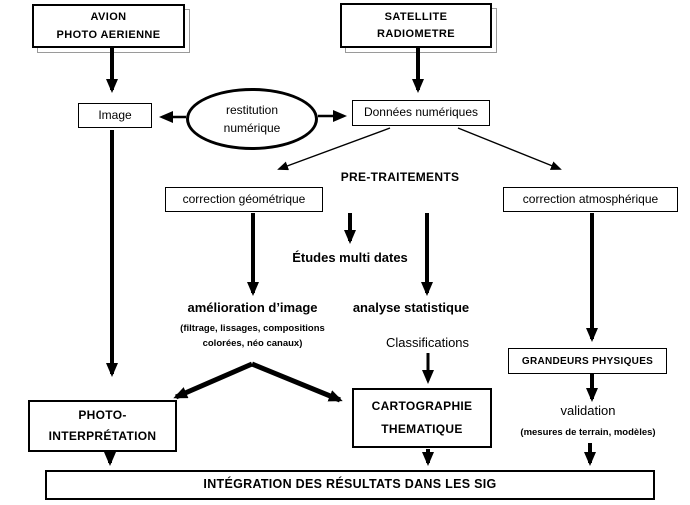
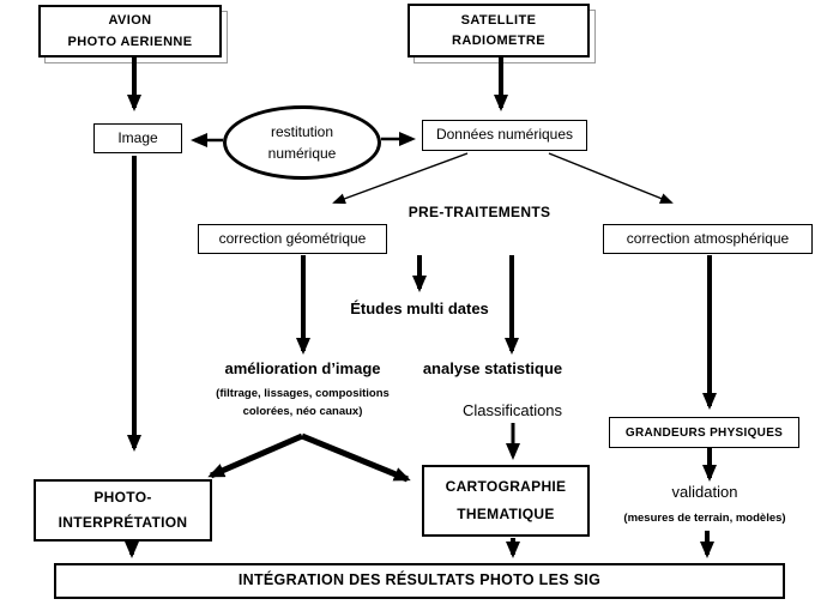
  AVION
  PHOTO AERIENNE
  SATELLITE
  RADIOMETRE
  Image
  restitution
  numérique
  Données numériques
  PRE-TRAITEMENTS
  correction géométrique
  correction atmosphérique
  Études multi dates
  amélioration d’image
  (filtrage, lissages, compositions
  colorées, néo canaux)
  analyse statistique
  Classifications
  GRANDEURS PHYSIQUES
  validation
  (mesures de terrain, modèles)
  PHOTO-
  INTERPRÉTATION
  CARTOGRAPHIE
  THEMATIQUE
- INTÉGRATION DES RÉSULTATS DANS LES SIG
+ INTÉGRATION DES RÉSULTATS PHOTO LES SIG
